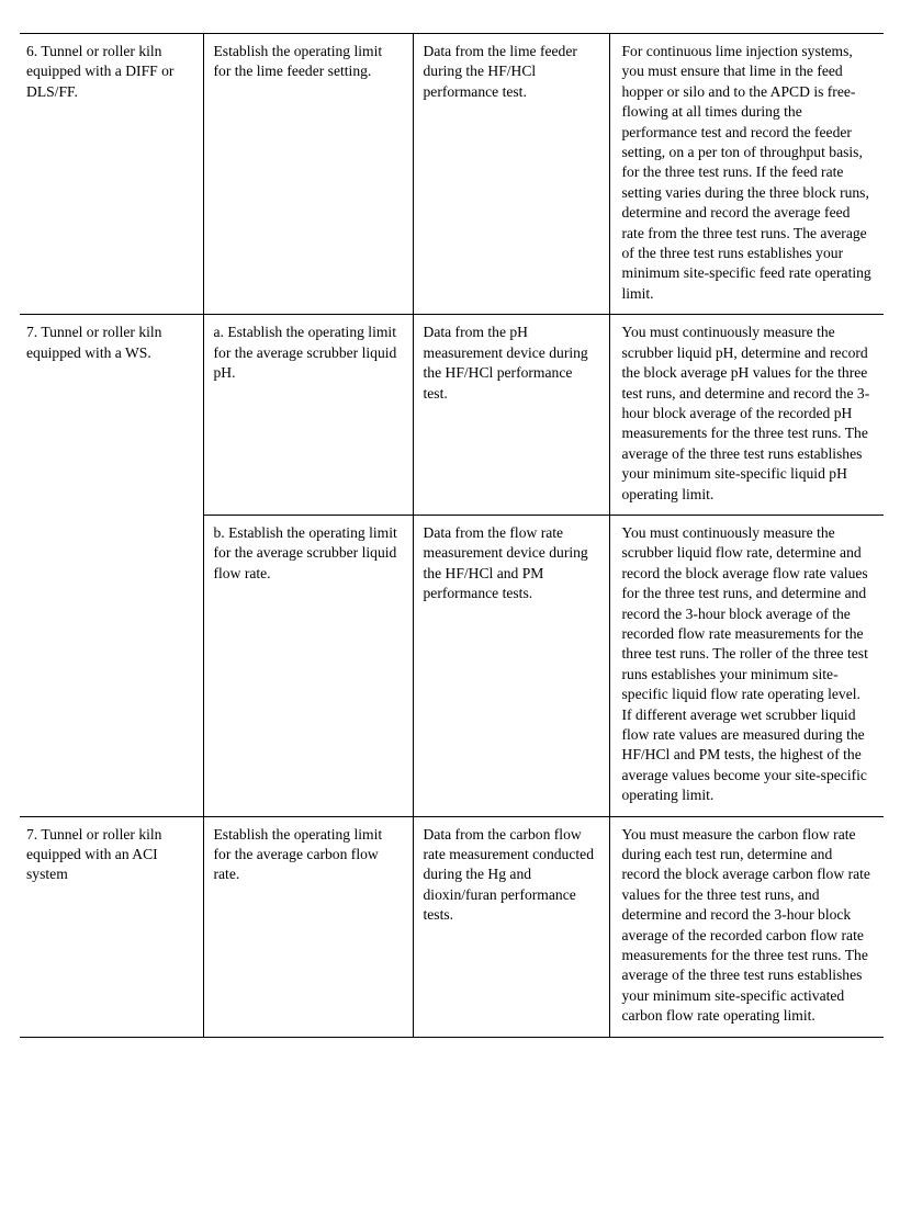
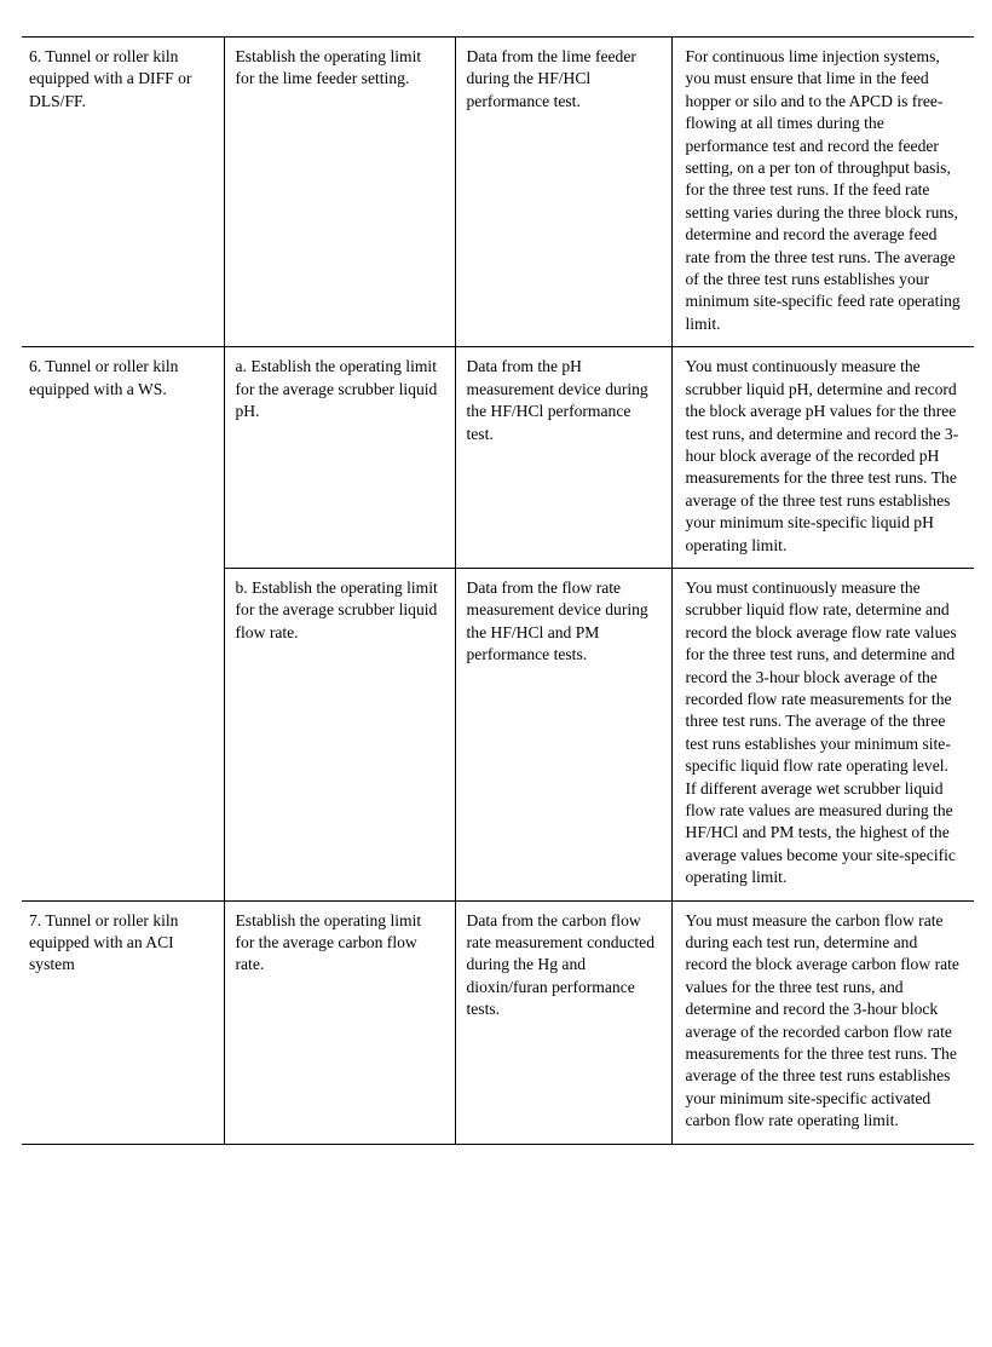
  6. Tunnel or roller kiln equipped with a DIFF or DLS/FF.	Establish the operating limit for the lime feeder setting.	Data from the lime feeder during the HF/HCl performance test.	For continuous lime injection systems, you must ensure that lime in the feed hopper or silo and to the APCD is free-flowing at all times during the performance test and record the feeder setting, on a per ton of throughput basis, for the three test runs. If the feed rate setting varies during the three block runs, determine and record the average feed rate from the three test runs. The average of the three test runs establishes your minimum site-specific feed rate operating limit.
- 7. Tunnel or roller kiln equipped with a WS.	a. Establish the operating limit for the average scrubber liquid pH.	Data from the pH measurement device during the HF/HCl performance test.	You must continuously measure the scrubber liquid pH, determine and record the block average pH values for the three test runs, and determine and record the 3-hour block average of the recorded pH measurements for the three test runs. The average of the three test runs establishes your minimum site-specific liquid pH operating limit.
+ 6. Tunnel or roller kiln equipped with a WS.	a. Establish the operating limit for the average scrubber liquid pH.	Data from the pH measurement device during the HF/HCl performance test.	You must continuously measure the scrubber liquid pH, determine and record the block average pH values for the three test runs, and determine and record the 3-hour block average of the recorded pH measurements for the three test runs. The average of the three test runs establishes your minimum site-specific liquid pH operating limit.
- b. Establish the operating limit for the average scrubber liquid flow rate.	Data from the flow rate measurement device during the HF/HCl and PM performance tests.	You must continuously measure the scrubber liquid flow rate, determine and record the block average flow rate values for the three test runs, and determine and record the 3-hour block average of the recorded flow rate measurements for the three test runs. The roller of the three test runs establishes your minimum site-specific liquid flow rate operating level. If different average wet scrubber liquid flow rate values are measured during the HF/HCl and PM tests, the highest of the average values become your site-specific operating limit.
+ b. Establish the operating limit for the average scrubber liquid flow rate.	Data from the flow rate measurement device during the HF/HCl and PM performance tests.	You must continuously measure the scrubber liquid flow rate, determine and record the block average flow rate values for the three test runs, and determine and record the 3-hour block average of the recorded flow rate measurements for the three test runs. The average of the three test runs establishes your minimum site-specific liquid flow rate operating level. If different average wet scrubber liquid flow rate values are measured during the HF/HCl and PM tests, the highest of the average values become your site-specific operating limit.
  7. Tunnel or roller kiln equipped with an ACI system	Establish the operating limit for the average carbon flow rate.	Data from the carbon flow rate measurement conducted during the Hg and dioxin/furan performance tests.	You must measure the carbon flow rate during each test run, determine and record the block average carbon flow rate values for the three test runs, and determine and record the 3-hour block average of the recorded carbon flow rate measurements for the three test runs. The average of the three test runs establishes your minimum site-specific activated carbon flow rate operating limit.
